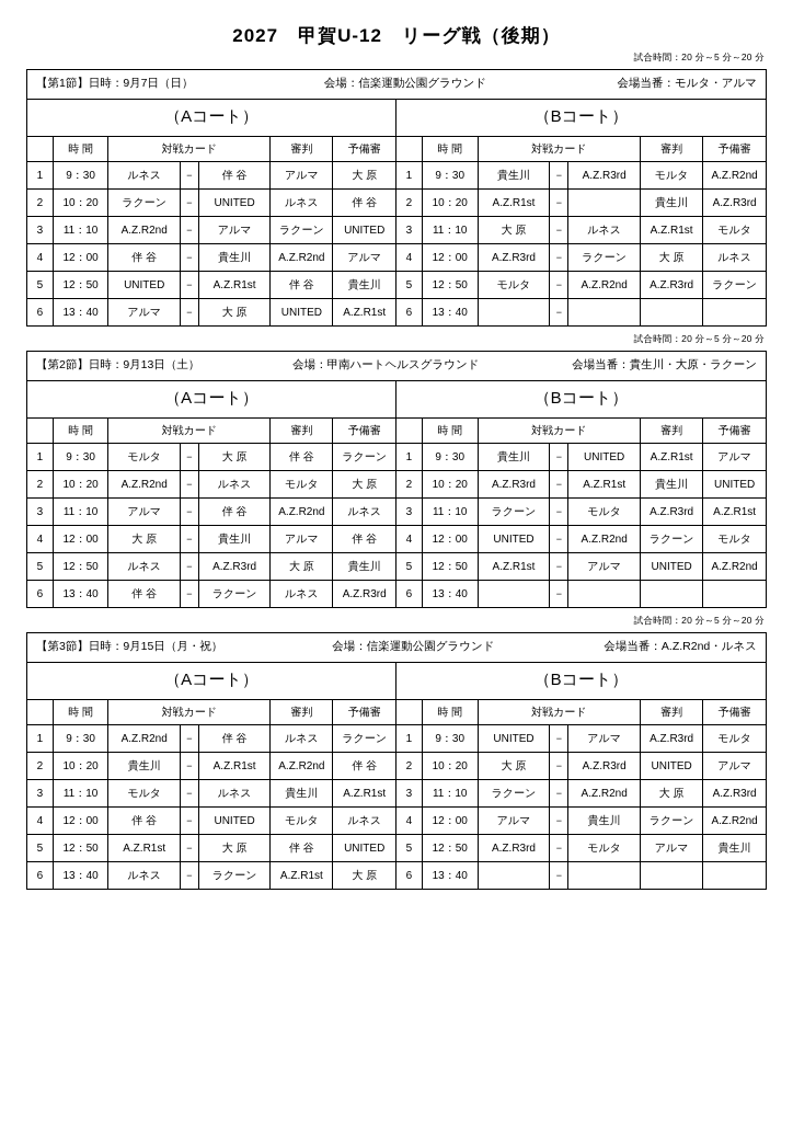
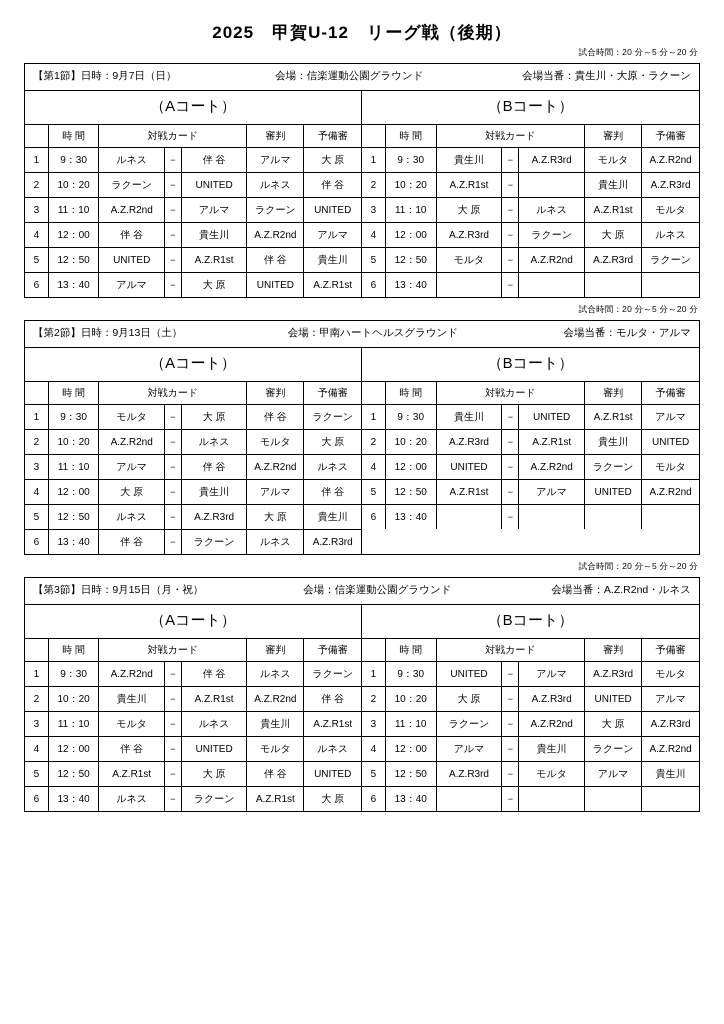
- 2027 甲賀U-12 リーグ戦（後期）
+ 2025 甲賀U-12 リーグ戦（後期）
  試合時間：20 分～5 分～20 分
  【第1節】日時：9月7日（日）
  会場：信楽運動公園グラウンド
- 会場当番：モルタ・アルマ
+ 会場当番：貴生川・大原・ラクーン
  （Aコート）
  	時 間	対戦カード	審判	予備審
  1	9：30	ルネス	－	伴 谷	アルマ	大 原
  2	10：20	ラクーン	－	UNITED	ルネス	伴 谷
  3	11：10	A.Z.R2nd	－	アルマ	ラクーン	UNITED
  4	12：00	伴 谷	－	貴生川	A.Z.R2nd	アルマ
  5	12：50	UNITED	－	A.Z.R1st	伴 谷	貴生川
  6	13：40	アルマ	－	大 原	UNITED	A.Z.R1st
  （Bコート）
  	時 間	対戦カード	審判	予備審
  1	9：30	貴生川	－	A.Z.R3rd	モルタ	A.Z.R2nd
  2	10：20	A.Z.R1st	－		貴生川	A.Z.R3rd
  3	11：10	大 原	－	ルネス	A.Z.R1st	モルタ
  4	12：00	A.Z.R3rd	－	ラクーン	大 原	ルネス
  5	12：50	モルタ	－	A.Z.R2nd	A.Z.R3rd	ラクーン
  6	13：40		－
  試合時間：20 分～5 分～20 分
  【第2節】日時：9月13日（土）
  会場：甲南ハートヘルスグラウンド
- 会場当番：貴生川・大原・ラクーン
+ 会場当番：モルタ・アルマ
  （Aコート）
  	時 間	対戦カード	審判	予備審
  1	9：30	モルタ	－	大 原	伴 谷	ラクーン
  2	10：20	A.Z.R2nd	－	ルネス	モルタ	大 原
  3	11：10	アルマ	－	伴 谷	A.Z.R2nd	ルネス
  4	12：00	大 原	－	貴生川	アルマ	伴 谷
  5	12：50	ルネス	－	A.Z.R3rd	大 原	貴生川
  6	13：40	伴 谷	－	ラクーン	ルネス	A.Z.R3rd
  （Bコート）
  	時 間	対戦カード	審判	予備審
  1	9：30	貴生川	－	UNITED	A.Z.R1st	アルマ
  2	10：20	A.Z.R3rd	－	A.Z.R1st	貴生川	UNITED
- 3	11：10	ラクーン	－	モルタ	A.Z.R3rd	A.Z.R1st
  4	12：00	UNITED	－	A.Z.R2nd	ラクーン	モルタ
  5	12：50	A.Z.R1st	－	アルマ	UNITED	A.Z.R2nd
  6	13：40		－
  試合時間：20 分～5 分～20 分
  【第3節】日時：9月15日（月・祝）
  会場：信楽運動公園グラウンド
  会場当番：A.Z.R2nd・ルネス
  （Aコート）
  	時 間	対戦カード	審判	予備審
  1	9：30	A.Z.R2nd	－	伴 谷	ルネス	ラクーン
  2	10：20	貴生川	－	A.Z.R1st	A.Z.R2nd	伴 谷
  3	11：10	モルタ	－	ルネス	貴生川	A.Z.R1st
  4	12：00	伴 谷	－	UNITED	モルタ	ルネス
  5	12：50	A.Z.R1st	－	大 原	伴 谷	UNITED
  6	13：40	ルネス	－	ラクーン	A.Z.R1st	大 原
  （Bコート）
  	時 間	対戦カード	審判	予備審
  1	9：30	UNITED	－	アルマ	A.Z.R3rd	モルタ
  2	10：20	大 原	－	A.Z.R3rd	UNITED	アルマ
  3	11：10	ラクーン	－	A.Z.R2nd	大 原	A.Z.R3rd
  4	12：00	アルマ	－	貴生川	ラクーン	A.Z.R2nd
  5	12：50	A.Z.R3rd	－	モルタ	アルマ	貴生川
  6	13：40		－
